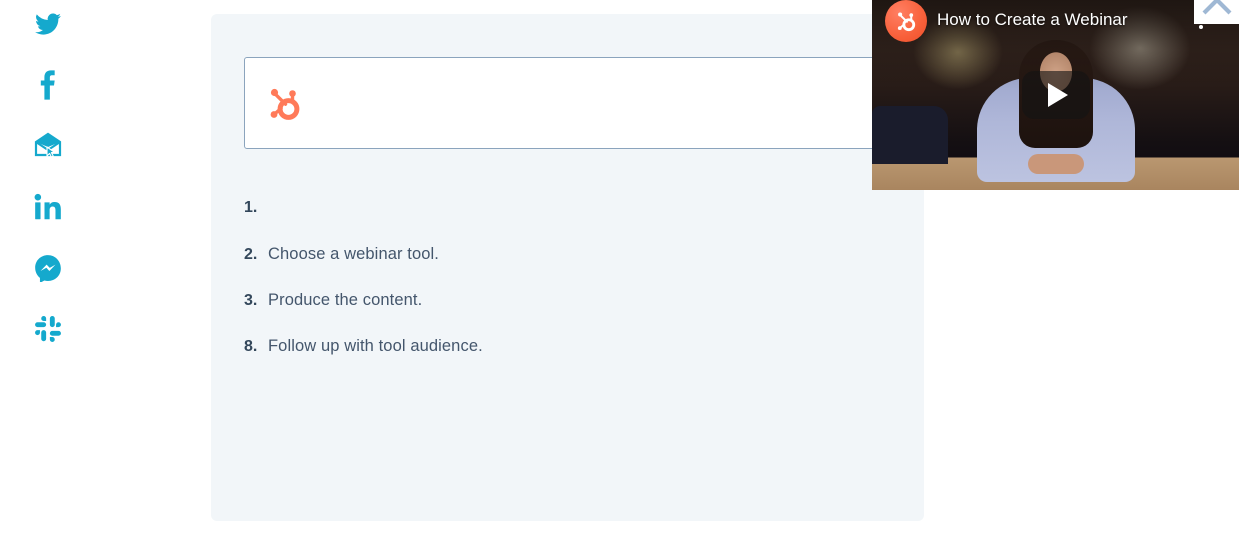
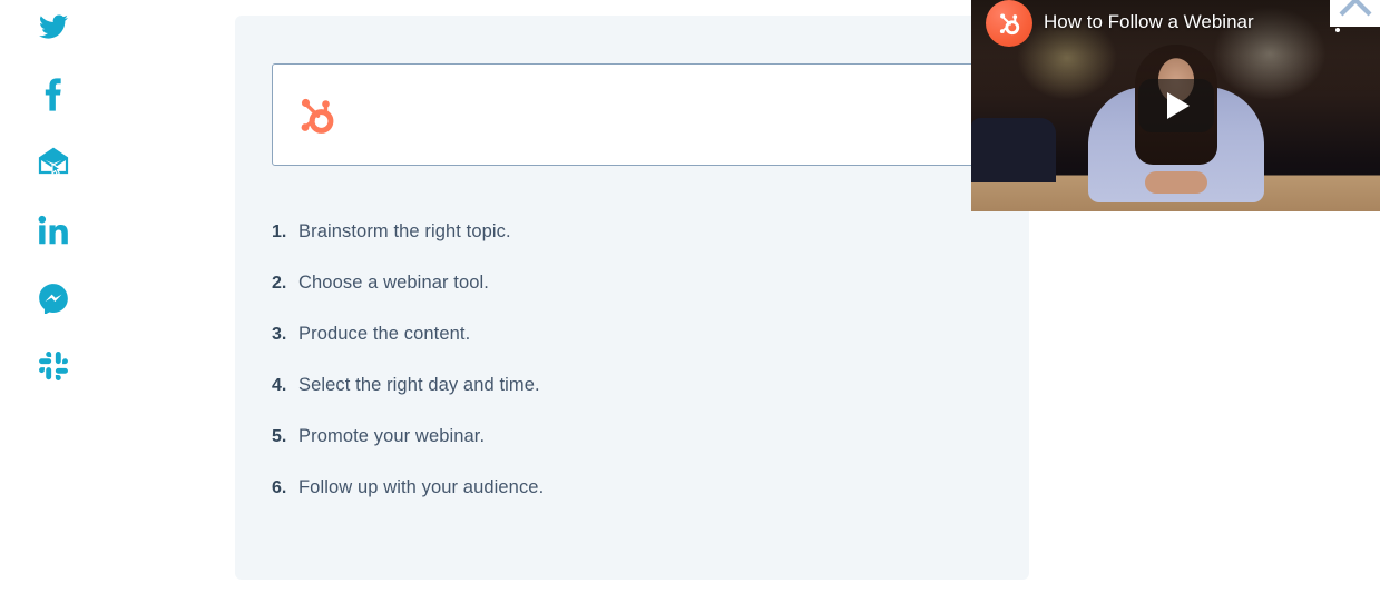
  1.
+ Brainstorm the right topic.
  2.
  Choose a webinar tool.
  3.
  Produce the content.
+ 4.
+ Select the right day and time.
+ 5.
+ Promote your webinar.
- 8.
+ 6.
- Follow up with tool audience.
+ Follow up with your audience.
- How to Create a Webinar
+ How to Follow a Webinar
